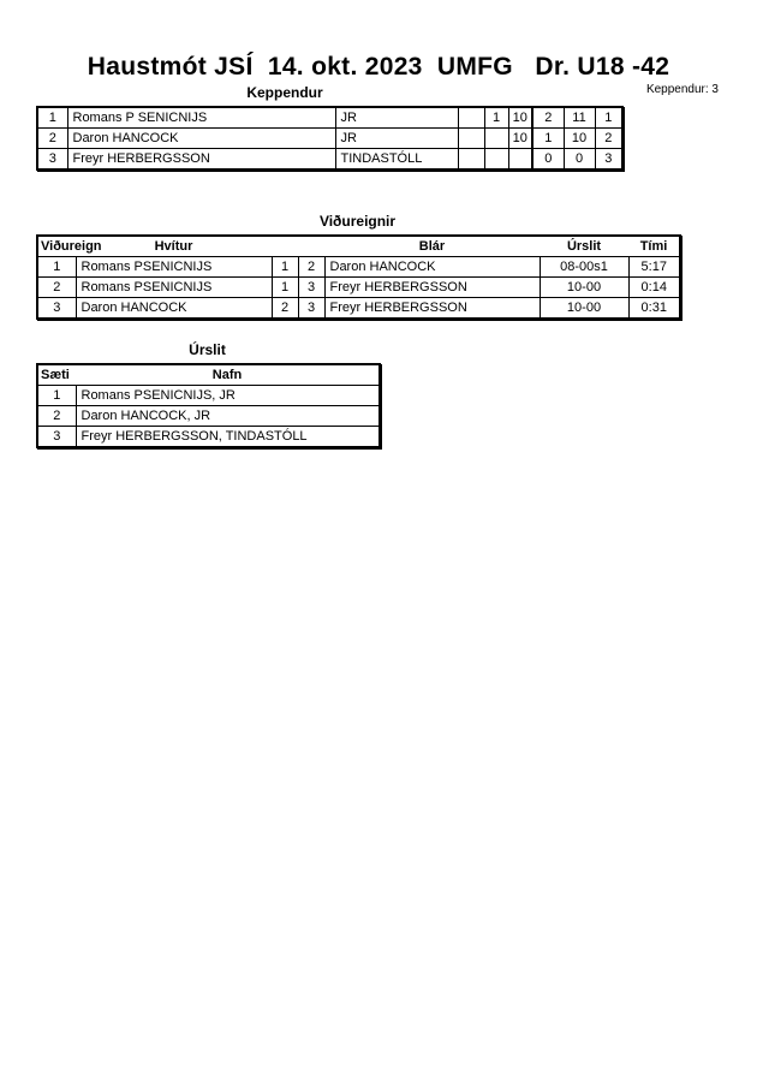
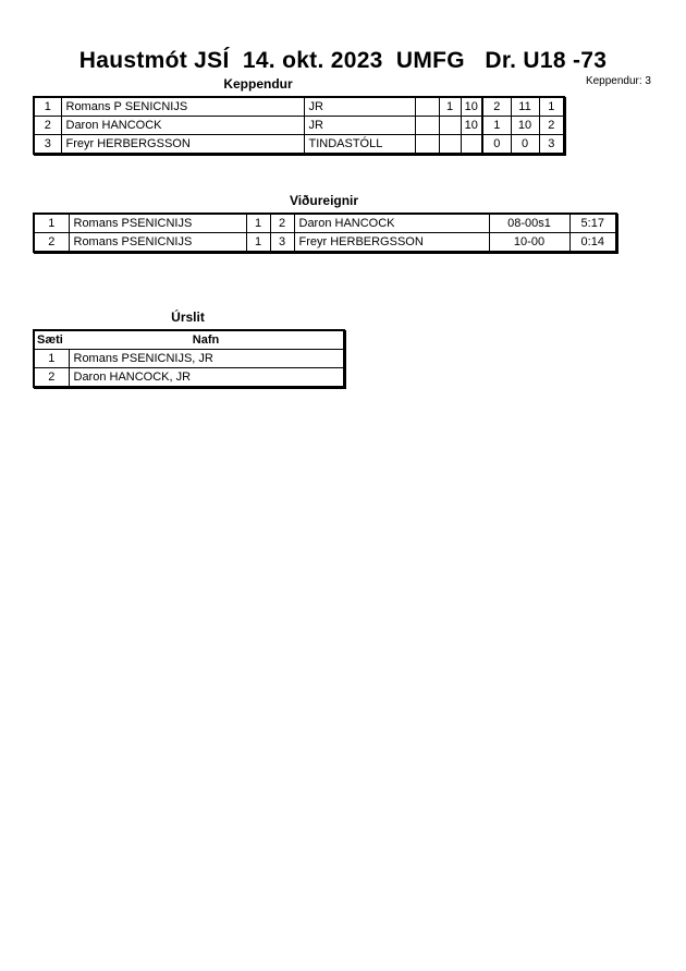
- Haustmót JSÍ 14. okt. 2023 UMFG Dr. U18 -42
+ Haustmót JSÍ 14. okt. 2023 UMFG Dr. U18 -73
  Keppendur: 3
  Keppendur
  1	Romans P SENICNIJS	JR		1	10	2	11	1
  2	Daron HANCOCK	JR			10	1	10	2
  3	Freyr HERBERGSSON	TINDASTÓLL				0	0	3
  Viðureignir
- Viðureign	Hvítur			Blár	Úrslit	Tími
  1	Romans PSENICNIJS	1	2	Daron HANCOCK	08-00s1	5:17
  2	Romans PSENICNIJS	1	3	Freyr HERBERGSSON	10-00	0:14
- 3	Daron HANCOCK	2	3	Freyr HERBERGSSON	10-00	0:31
  Úrslit
  Sæti	Nafn
  1	Romans PSENICNIJS, JR
  2	Daron HANCOCK, JR
- 3	Freyr HERBERGSSON, TINDASTÓLL
